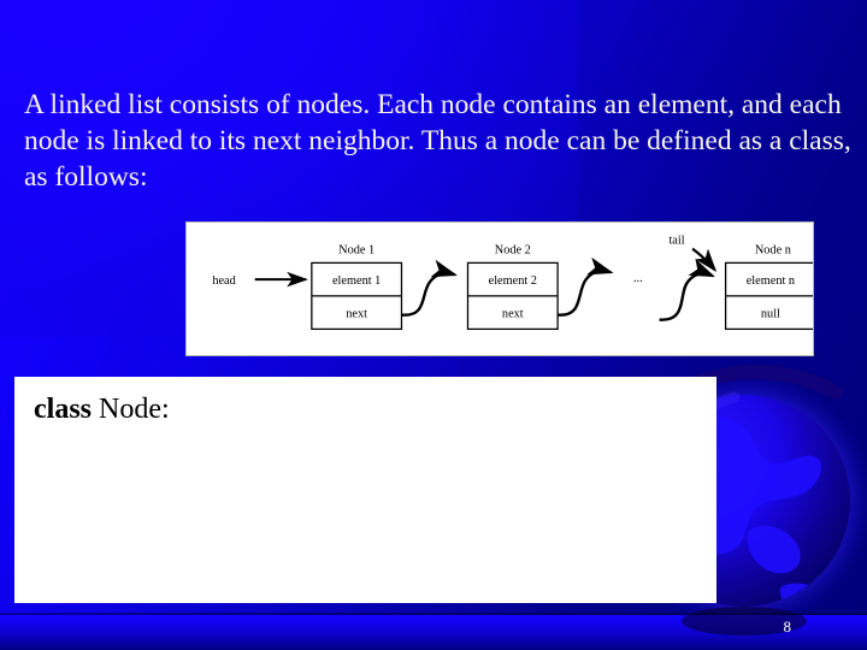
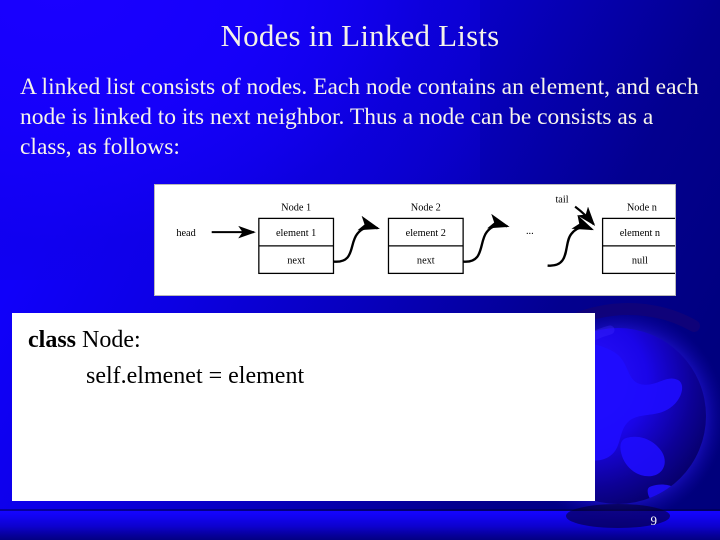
+ Nodes in Linked Lists
- A linked list consists of nodes. Each node contains an element, and each node is linked to its next neighbor. Thus a node can be defined as a class, as follows:
+ A linked list consists of nodes. Each node contains an element, and each node is linked to its next neighbor. Thus a node can be consists as a class, as follows:
  head
  Node 1
  element 1
  next
  Node 2
  element 2
  next
  ...
  tail
  Node n
  element n
  null
  class Node:
+ self.elmenet = element
- 8
+ 9
